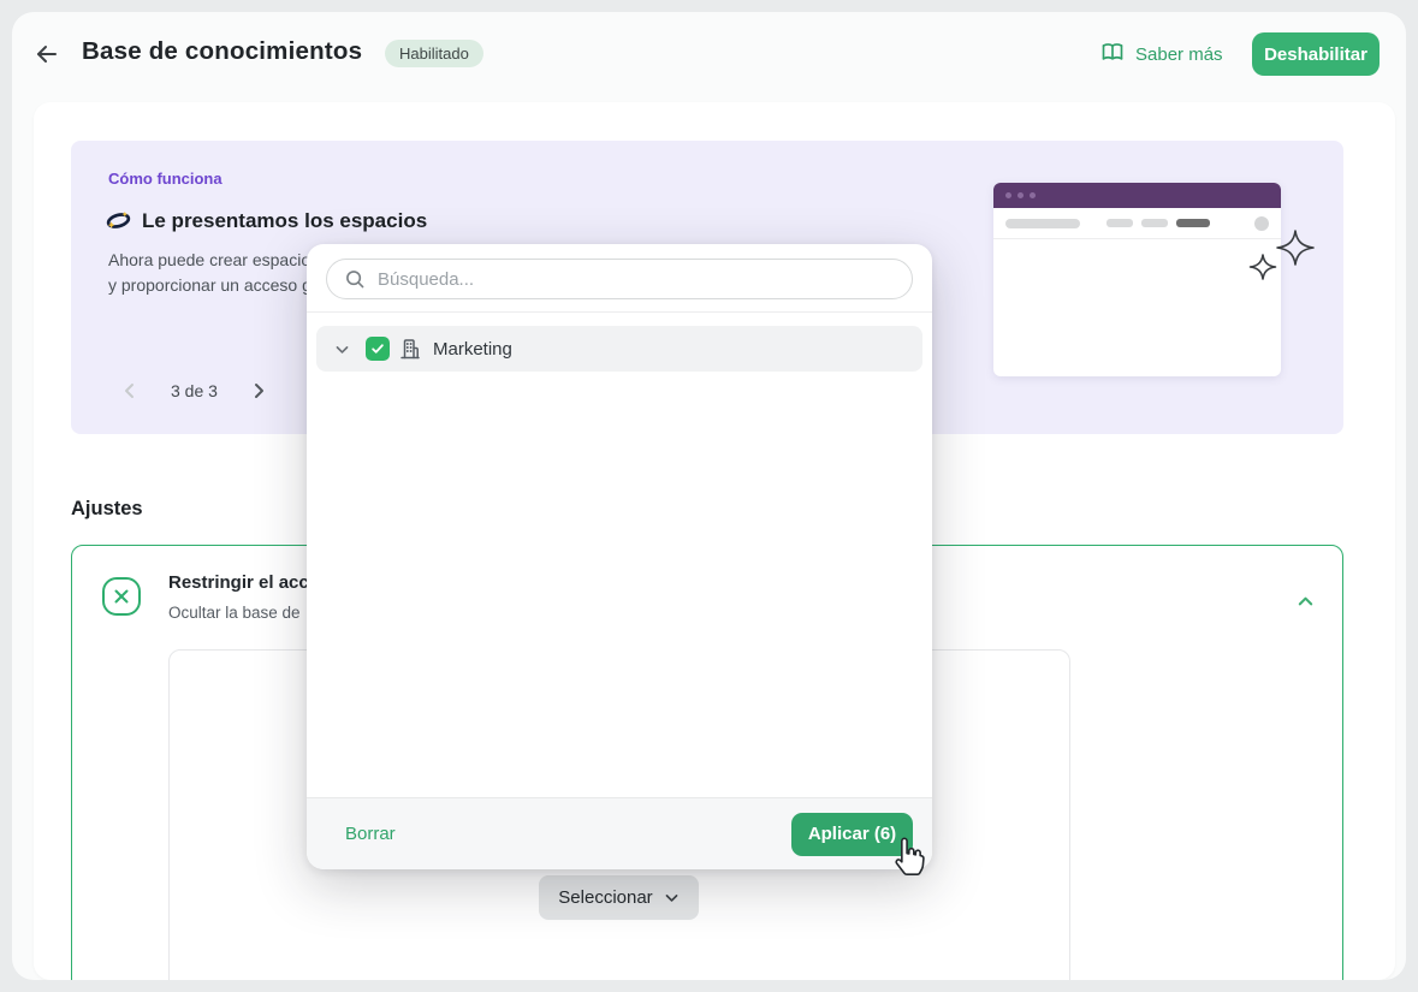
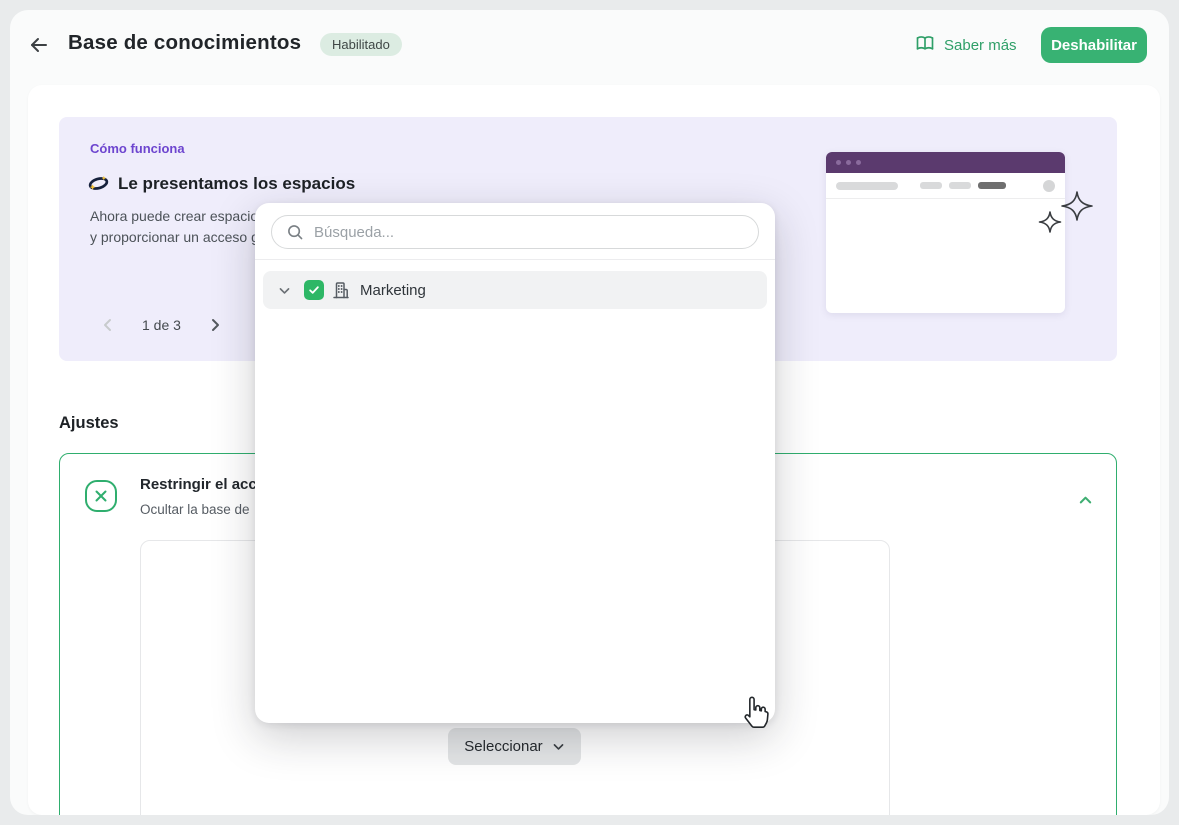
  Base de conocimientos
  Habilitado
  Saber más
  Deshabilitar
  Cómo funciona
  Le presentamos los espacios
  Ahora puede crear espaci
  y proporcionar un acceso
- 3 de 3
+ 1 de 3
  Ajustes
  Restringir el acc
  Ocultar la base de
  Seleccionar
  Búsqueda...
  Marketing
- Borrar
- Aplicar (6)
